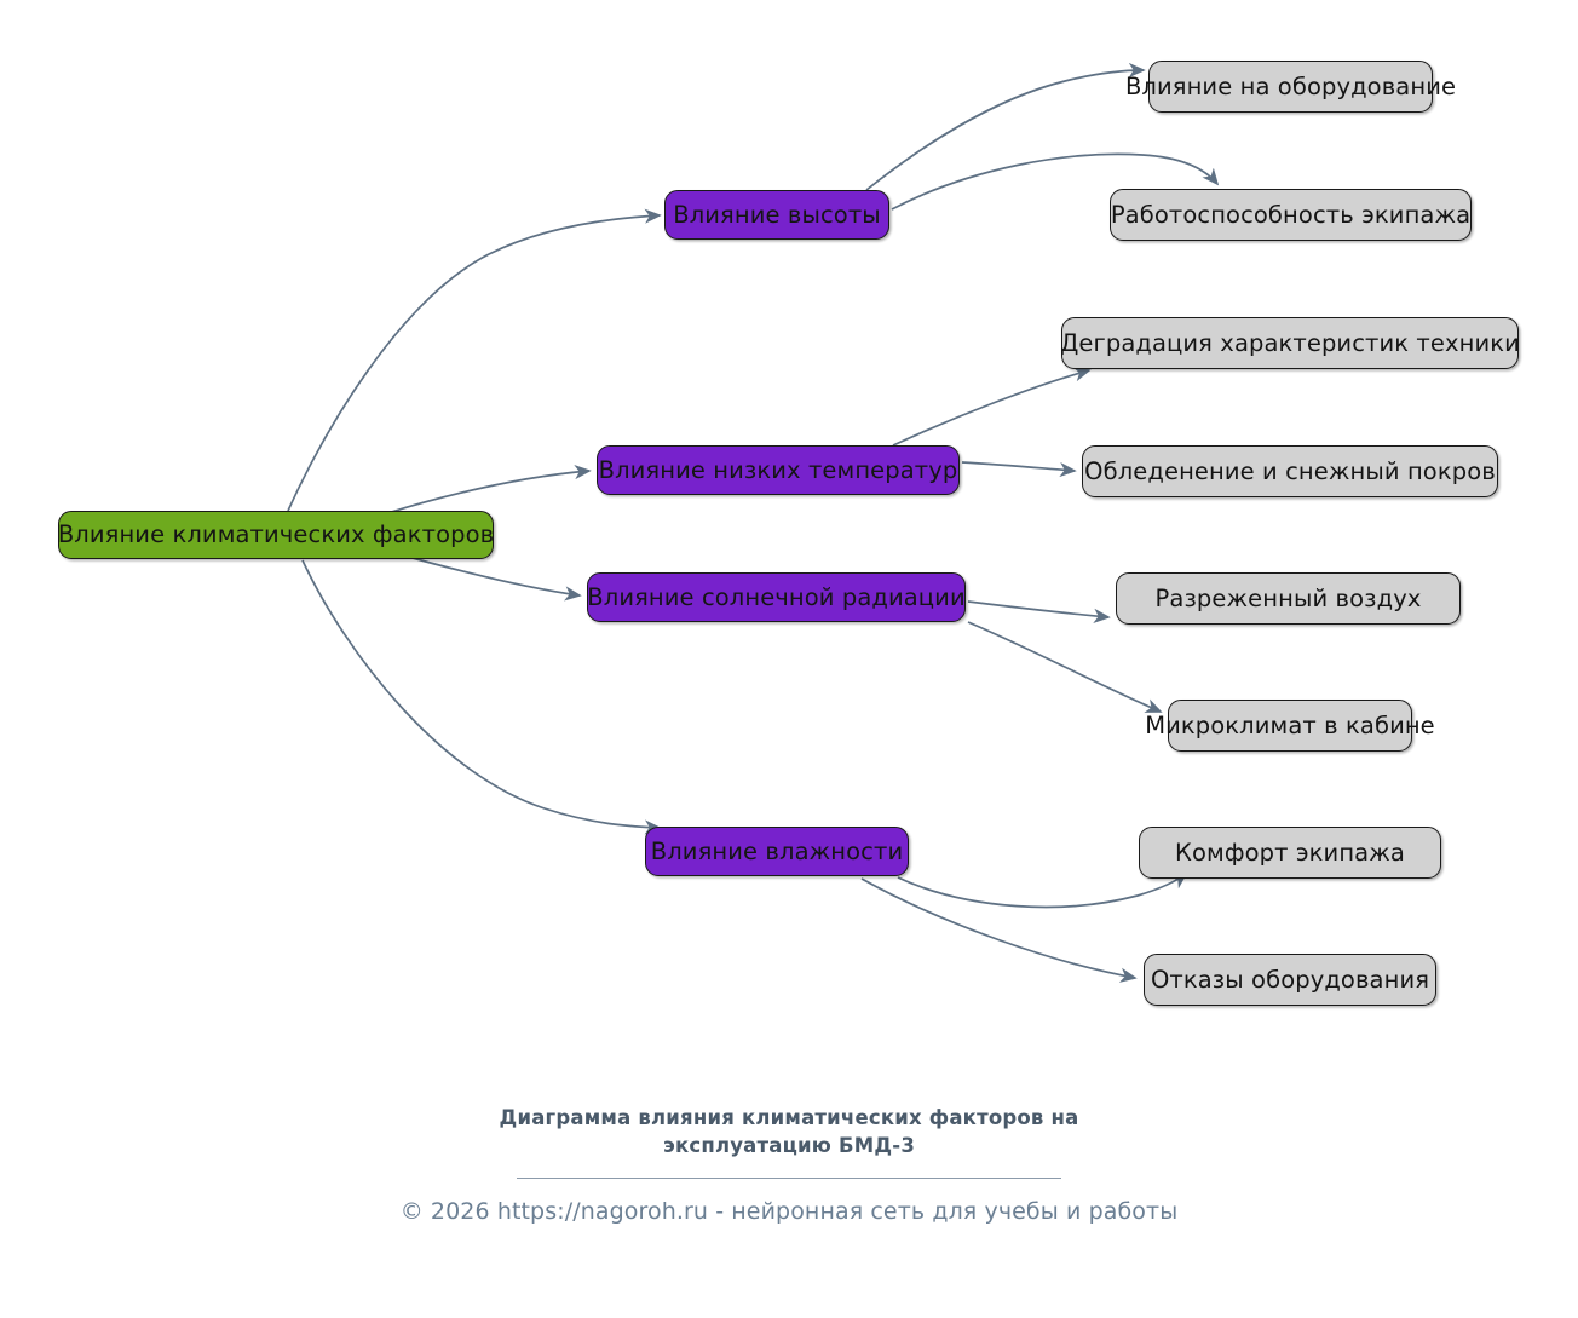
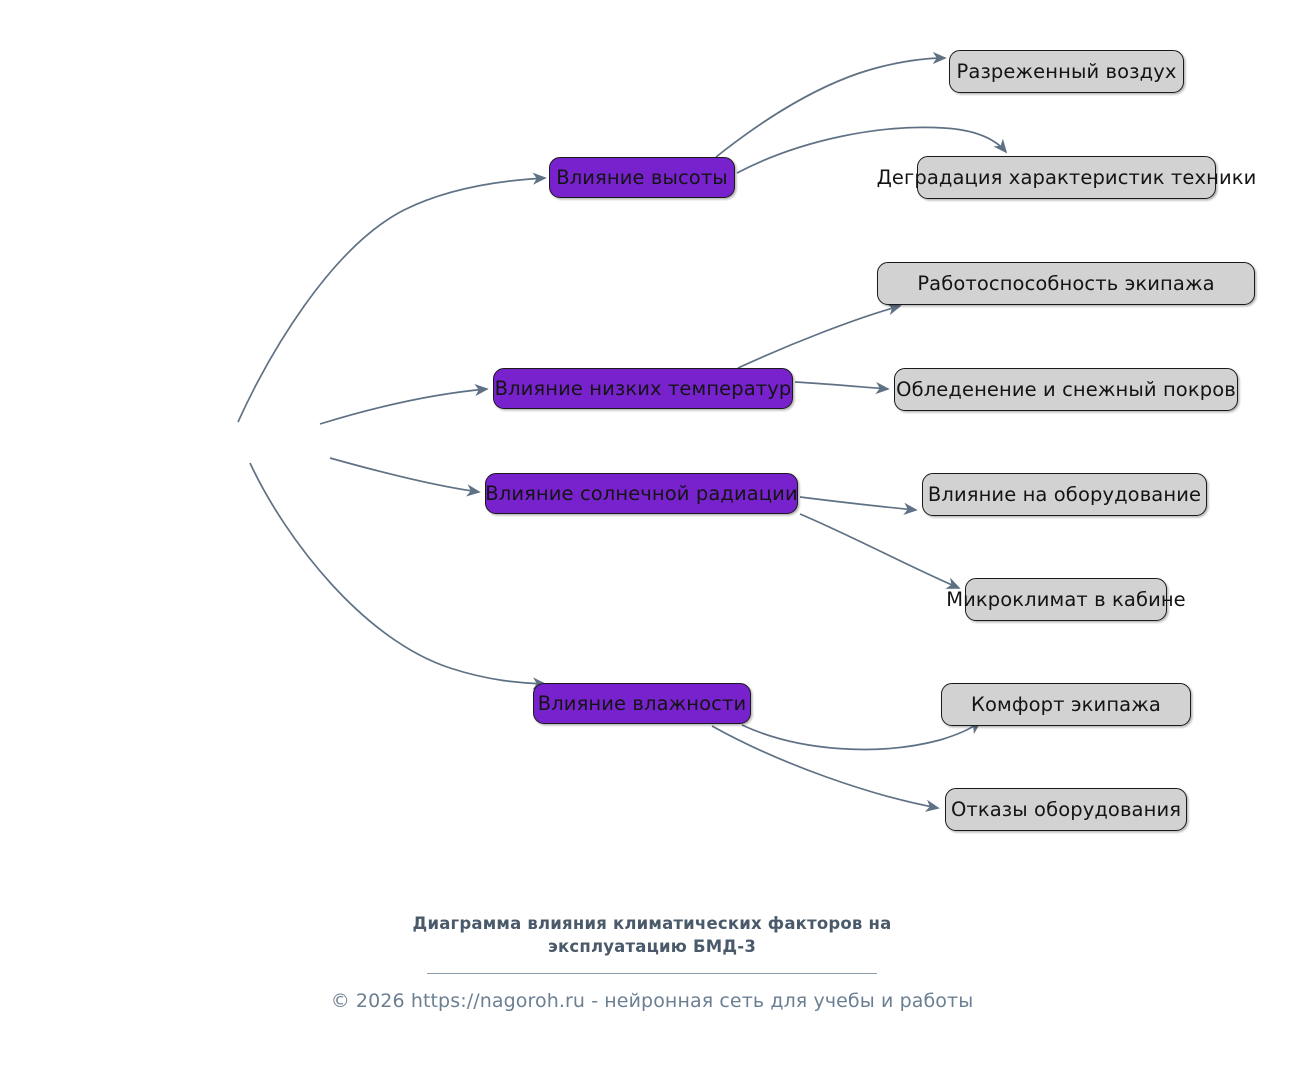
- Влияние климатических факторов
  Влияние высоты
- Влияние на оборудование
+ Разреженный воздух
- Работоспособность экипажа
+ Деградация характеристик техники
  Влияние низких температур
- Деградация характеристик техники
+ Работоспособность экипажа
  Обледенение и снежный покров
  Влияние солнечной радиации
- Разреженный воздух
+ Влияние на оборудование
  Микроклимат в кабине
  Влияние влажности
  Комфорт экипажа
  Отказы оборудования
  Диаграмма влияния климатических факторов на
  эксплуатацию БМД-3
  © 2026 https://nagoroh.ru - нейронная сеть для учебы и работы
